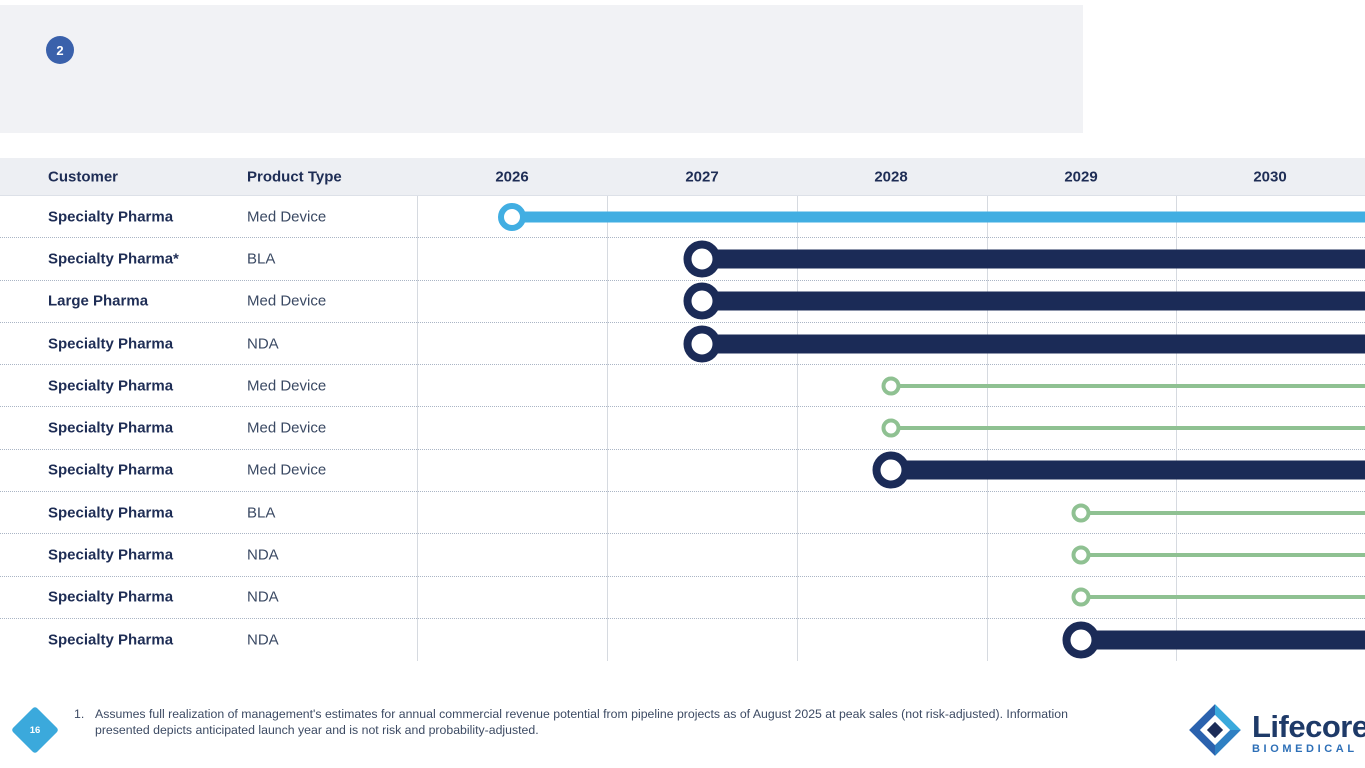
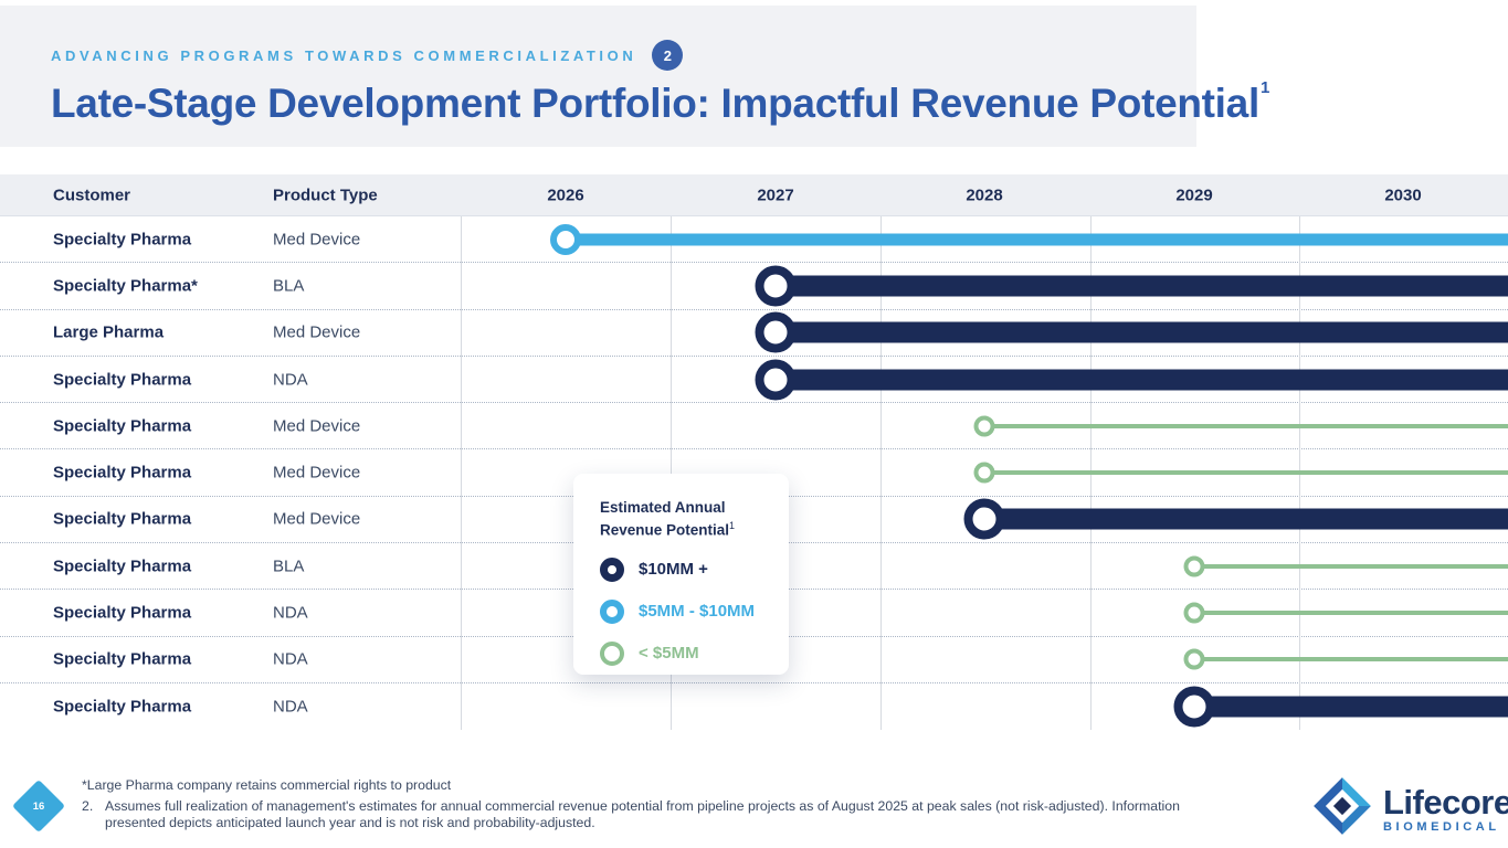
+ ADVANCING PROGRAMS TOWARDS COMMERCIALIZATION
  2
+ Late-Stage Development Portfolio: Impactful Revenue Potential1
  Customer
  Product Type
  2026
  2027
  2028
  2029
  2030
  Specialty Pharma
  Med Device
  Specialty Pharma*
  BLA
  Large Pharma
  Med Device
  Specialty Pharma
  NDA
  Specialty Pharma
  Med Device
  Specialty Pharma
  Med Device
  Specialty Pharma
  Med Device
  Specialty Pharma
  BLA
  Specialty Pharma
  NDA
  Specialty Pharma
  NDA
  Specialty Pharma
  NDA
+ Estimated Annual
+ Revenue Potential1
+ $10MM +
+ $5MM - $10MM
+ < $5MM
+ *Large Pharma company retains commercial rights to product
- 1.
+ 2.
  Assumes full realization of management's estimates for annual commercial revenue potential from pipeline projects as of August 2025 at peak sales (not risk-adjusted). Information presented depicts anticipated launch year and is not risk and probability-adjusted.
  Lifecore
  BIOMEDICAL
